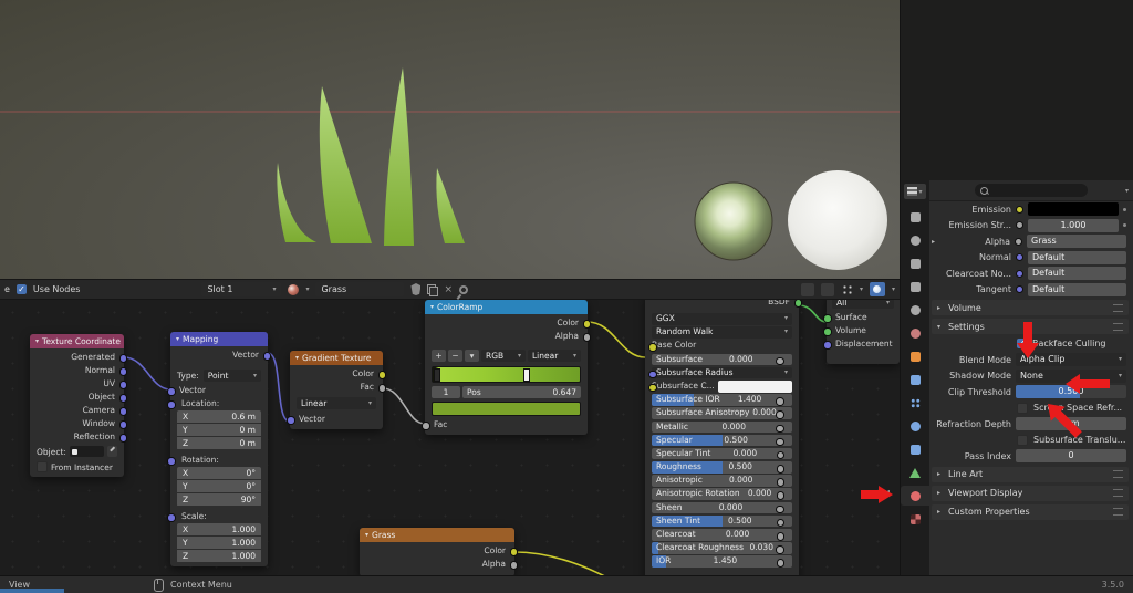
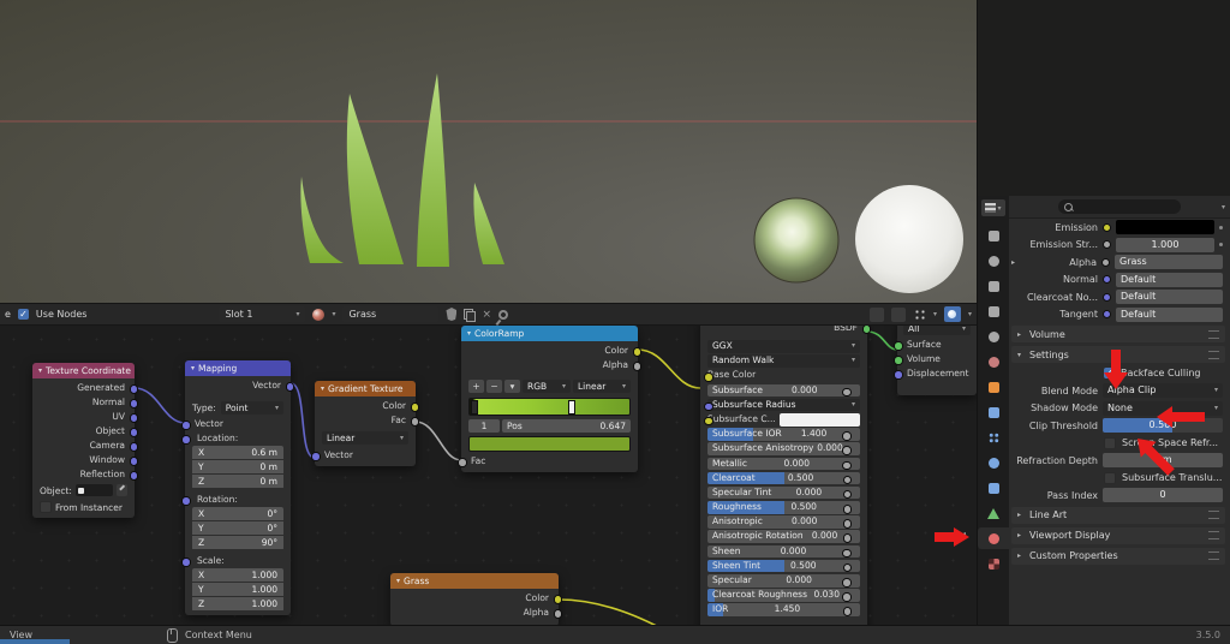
  e
  ✓
  Use Nodes
  Slot 1
  Grass
  ×
  Texture Coordinate
  Generated
  Normal
  UV
  Object
  Camera
  Window
  Reflection
  Object:
  From Instancer
  Mapping
  Vector
  Type:
  Point
  Vector
  Location:
  X
  0.6 m
  Y
  0 m
  Z
  0 m
  Rotation:
  X
  0°
  Y
  0°
  Z
  90°
  Scale:
  X
  1.000
  Y
  1.000
  Z
  1.000
  Gradient Texture
  Color
  Fac
  Linear
  Vector
  ColorRamp
  Color
  Alpha
  +
  −
  ▾
  RGB
  Linear
  1
  Pos
  0.647
  Fac
  BSDF
  GGX
  Random Walk
  ase Color
  Subsurface
  0.000
  Subsurface Radius
  ubsurface C...
  Subsurface IOR
  1.400
  Subsurface Anisotropy
  0.000
  Metallic
  0.000
- Specular
+ Clearcoat
  0.500
  Specular Tint
  0.000
  Roughness
  0.500
  Anisotropic
  0.000
  Anisotropic Rotation
  0.000
  Sheen
  0.000
  Sheen Tint
  0.500
- Clearcoat
+ Specular
  0.000
  Clearcoat Roughness
  0.030
  IOR
  1.450
  All
  Surface
  Volume
  Displacement
  Grass
  Color
  Alpha
  Emission
  Emission Str...
  1.000
  Alpha
  Grass
  Normal
  Default
  Clearcoat No...
  Default
  Tangent
  Default
  Volume
  Settings
  ackface Culling
  Blend Mode
  Alpha Clip
  Shadow Mode
  None
  Clip Threshold
  0.500
  Scr Space Refr...
  Refraction Depth
  Subsurface Translu...
  Pass Index
  0
  Line Art
  Viewport Display
  Custom Properties
  View
  Context Menu
  3.5.0
